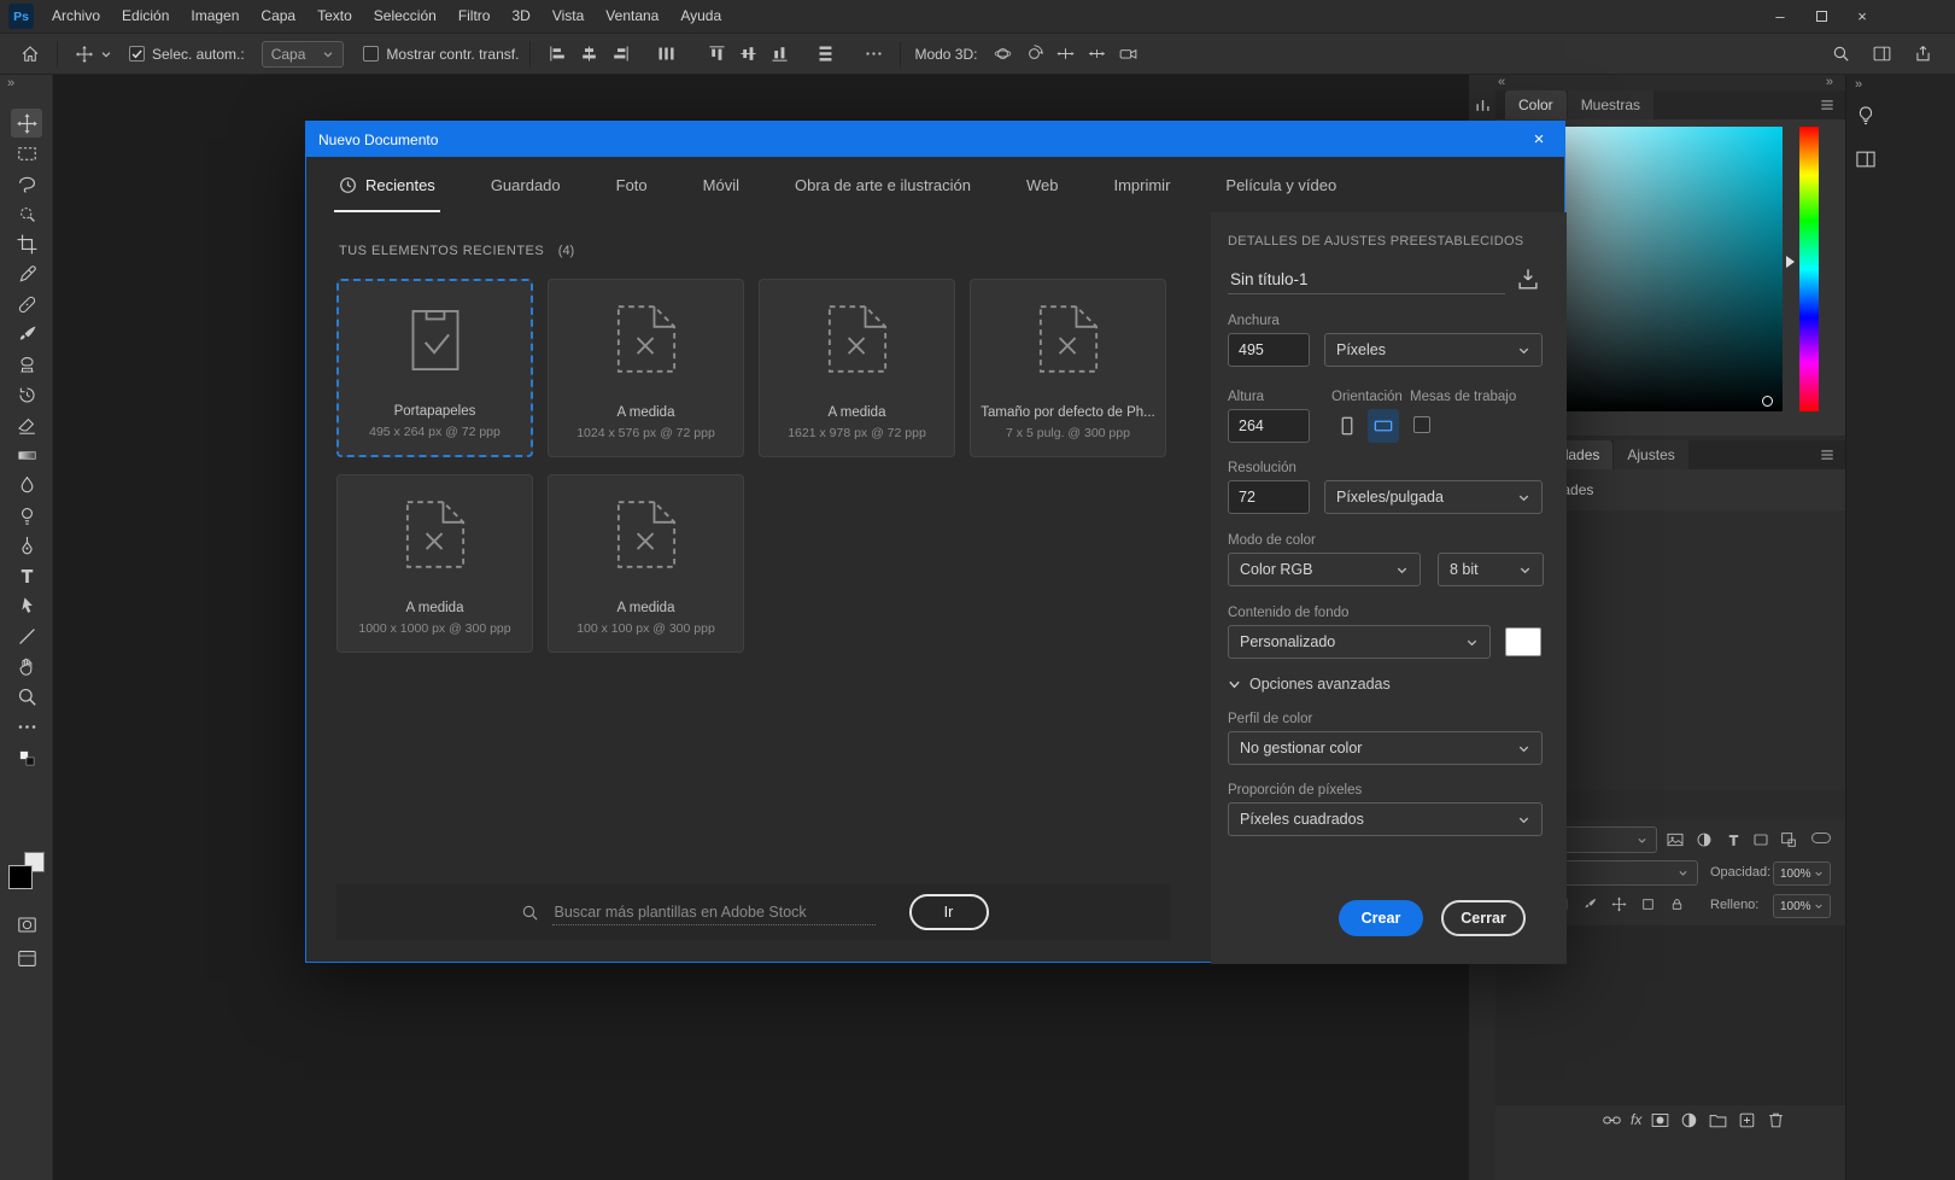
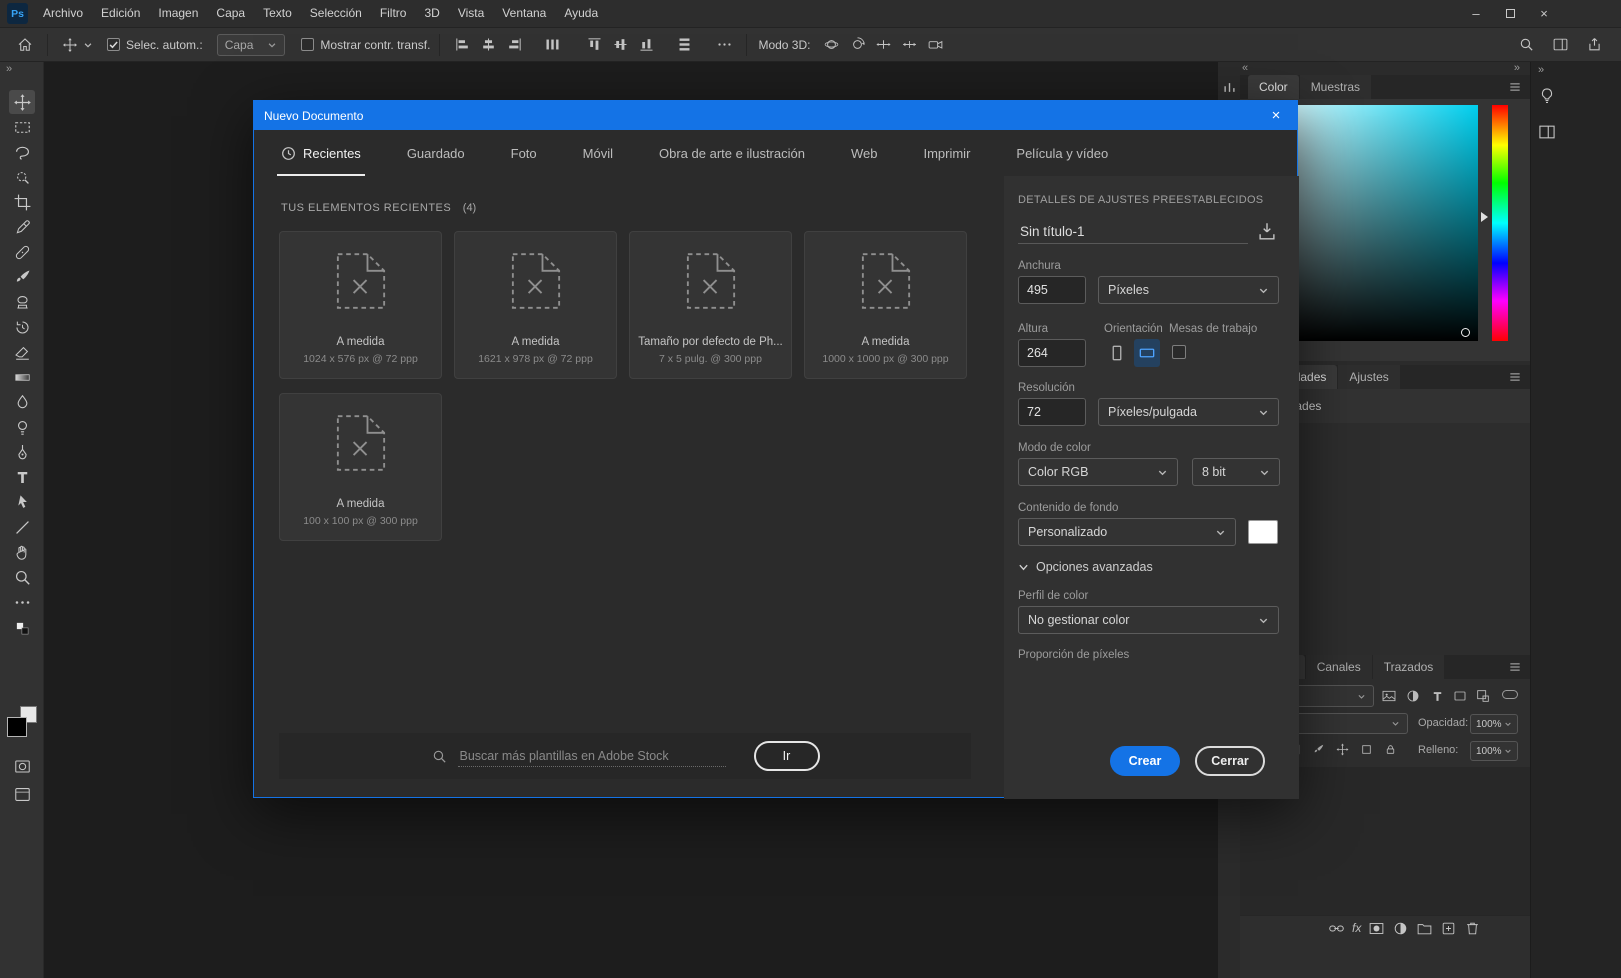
  Ps
  Archivo
  Edición
  Imagen
  Capa
  Texto
  Selección
  Filtro
  3D
  Vista
  Ventana
  Ayuda
  –
  ×
  Selec. autom.:
  Capa
  Mostrar contr. transf.
  Modo 3D:
  »
  «
  »
  Color
  Muestras
  Ajustes
+ Canales
+ Trazados
  Opacidad:
  100%
  Relleno:
  100%
  fx
  »
  Nuevo Documento
  ×
  Recientes
  Guardado
  Foto
  Móvil
  Obra de arte e ilustración
  Web
  Imprimir
  Película y vídeo
  TUS ELEMENTOS RECIENTES (4)
- Portapapeles
- 495 x 264 px @ 72 ppp
  A medida
  1024 x 576 px @ 72 ppp
  A medida
  1621 x 978 px @ 72 ppp
  Tamaño por defecto de Ph...
  7 x 5 pulg. @ 300 ppp
  A medida
  1000 x 1000 px @ 300 ppp
  A medida
  100 x 100 px @ 300 ppp
  Buscar más plantillas en Adobe Stock
  Ir
  DETALLES DE AJUSTES PREESTABLECIDOS
  Sin título-1
  Anchura
  495
  Píxeles
  Altura
  Orientación
  Mesas de trabajo
  264
  Resolución
  72
  Píxeles/pulgada
  Modo de color
  Color RGB
  8 bit
  Contenido de fondo
  Personalizado
  Opciones avanzadas
  Perfil de color
  No gestionar color
  Proporción de píxeles
- Píxeles cuadrados
  Crear
  Cerrar
